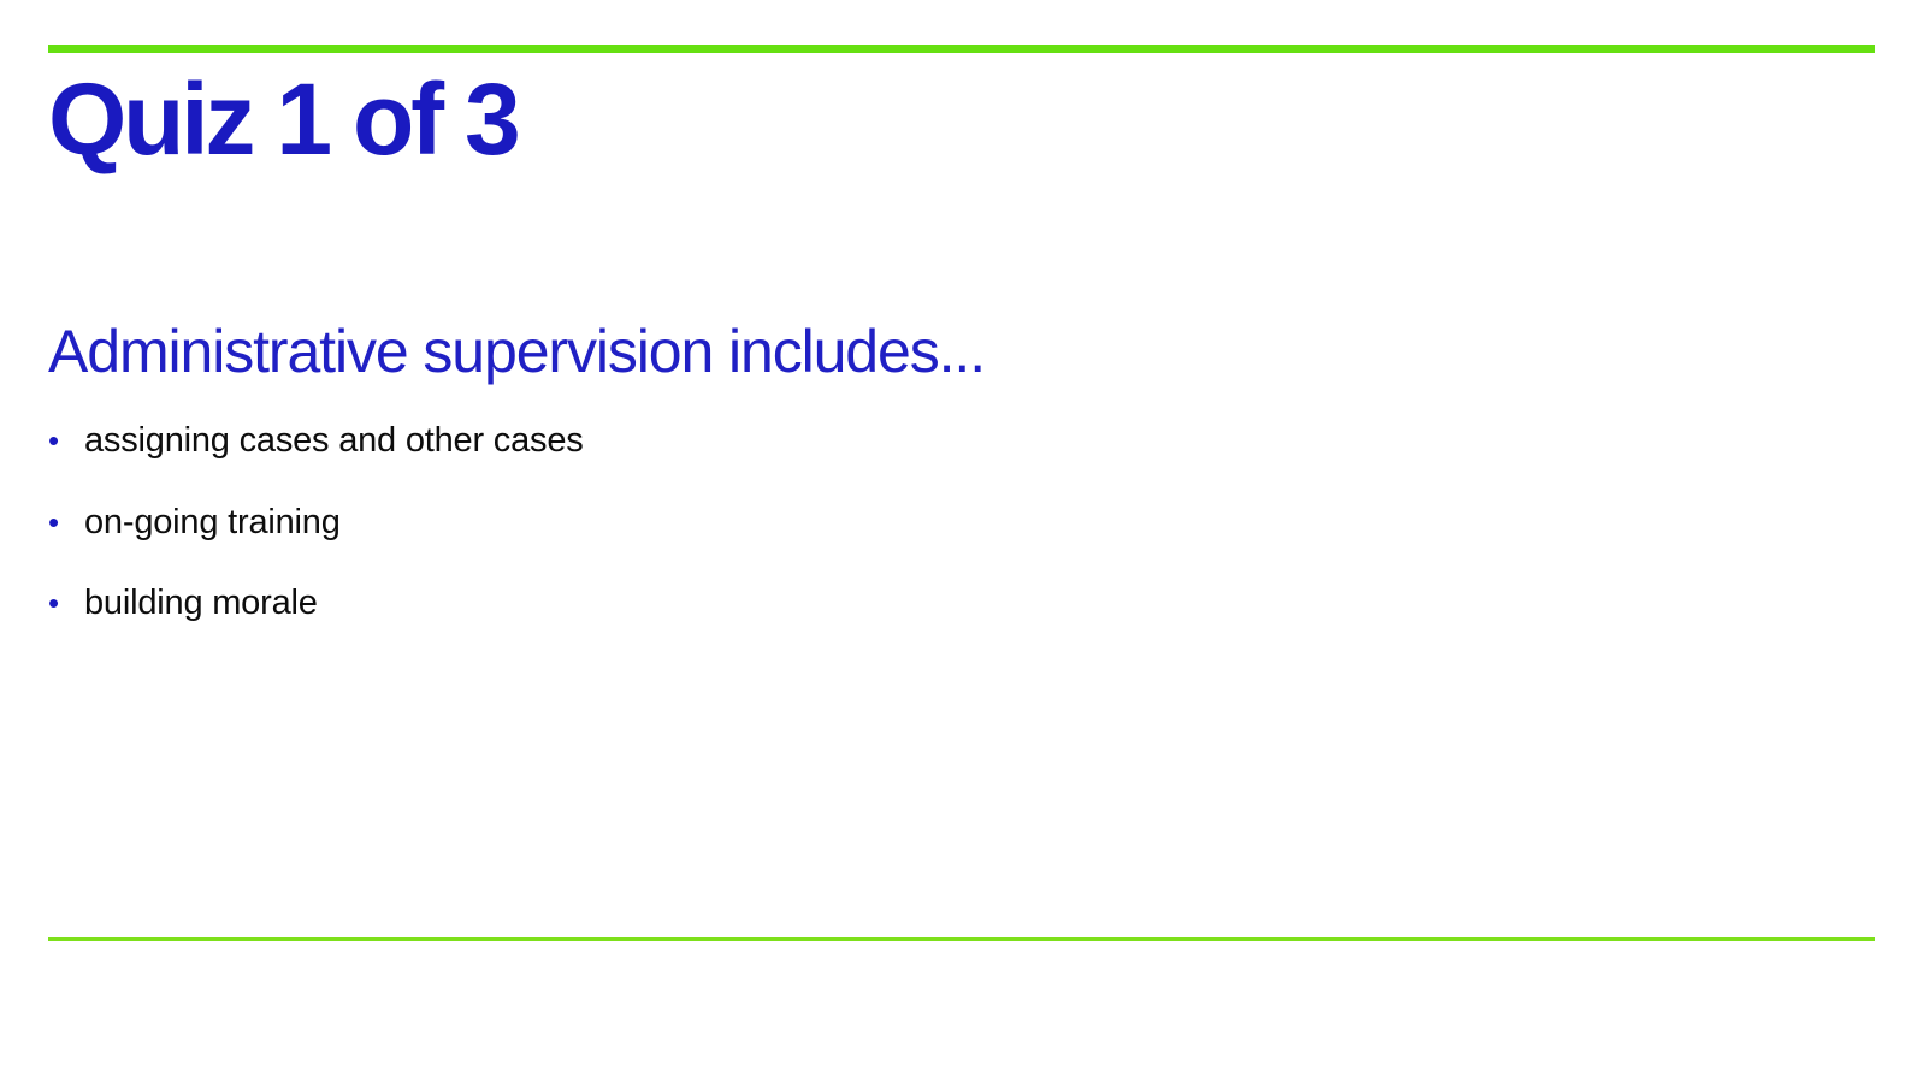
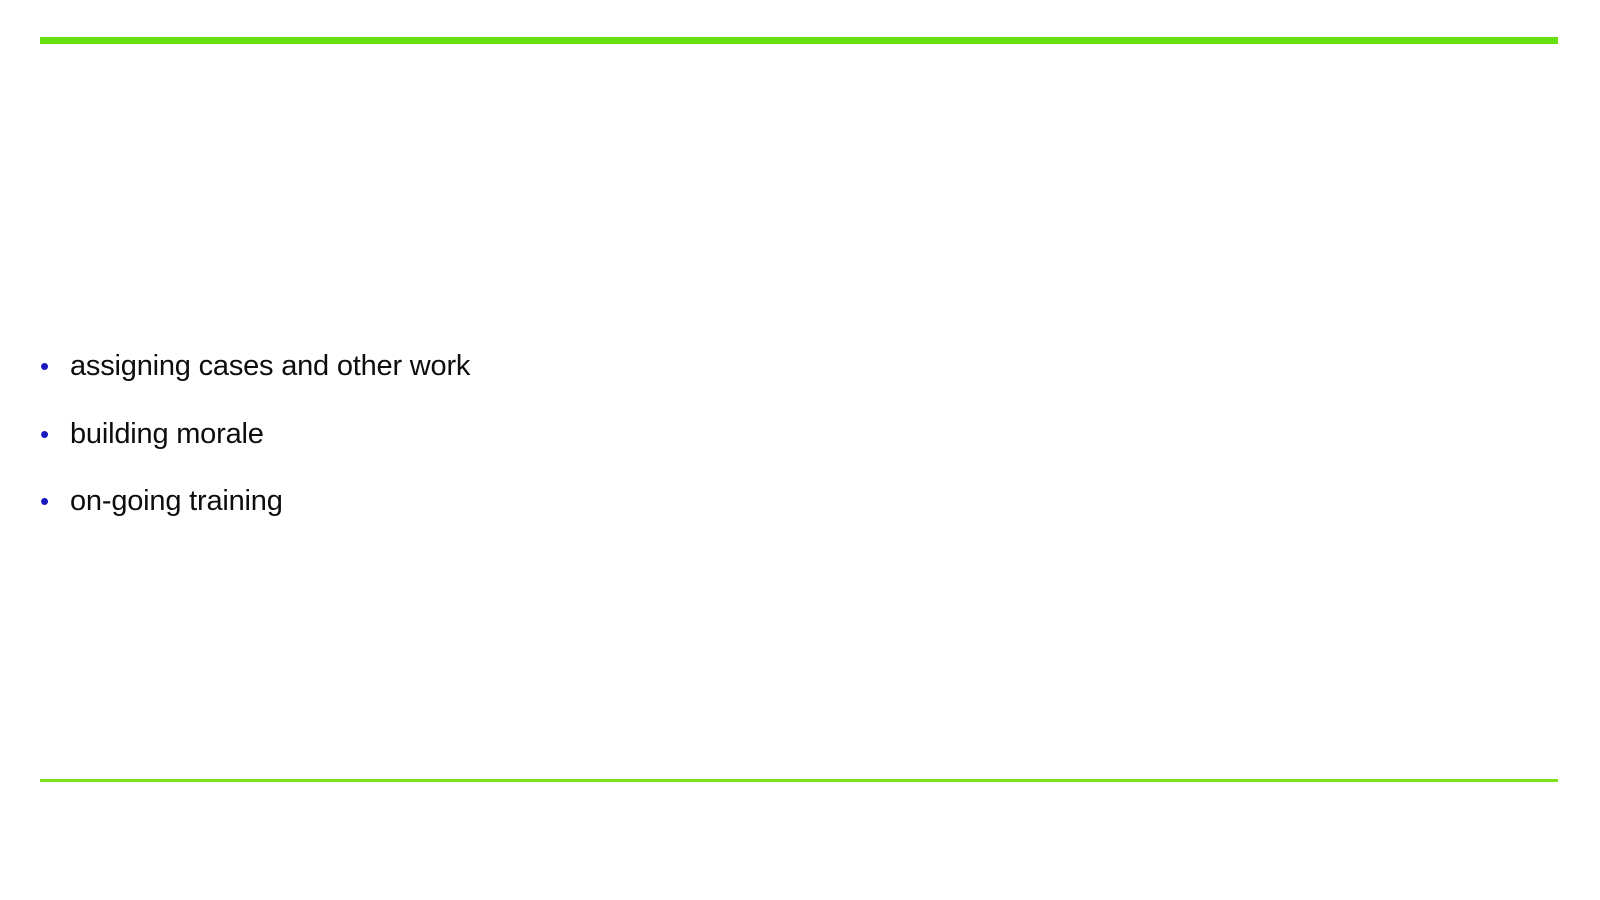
- Quiz 1 of 3
- Administrative supervision includes...
  •
- assigning cases and other cases
+ assigning cases and other work
  •
- on-going training
+ building morale
  •
- building morale
+ on-going training
